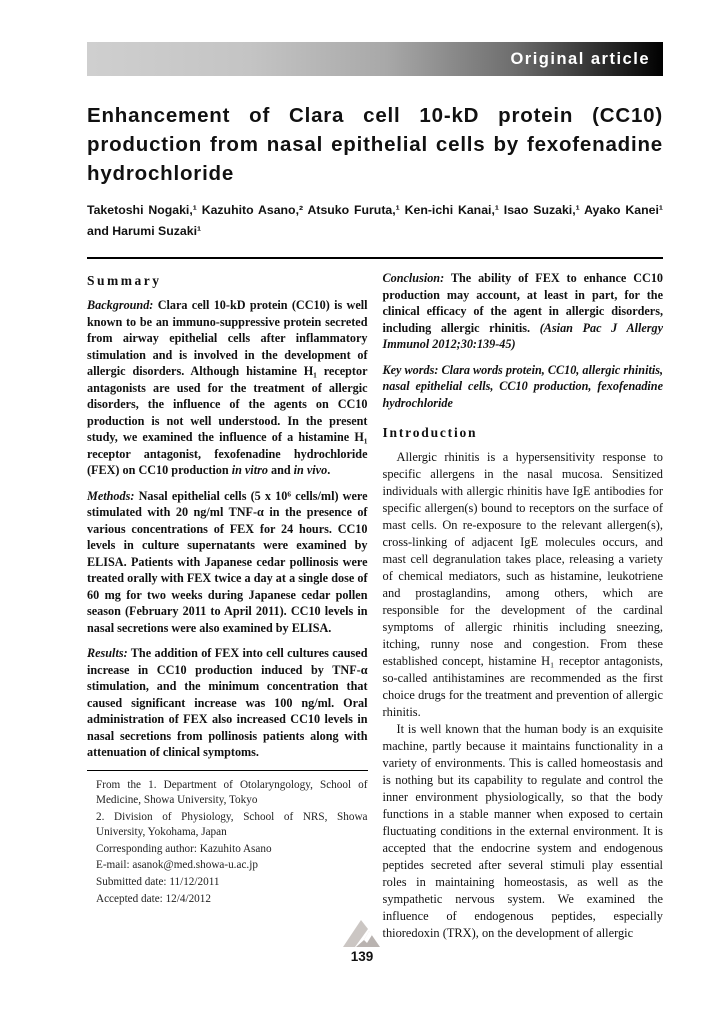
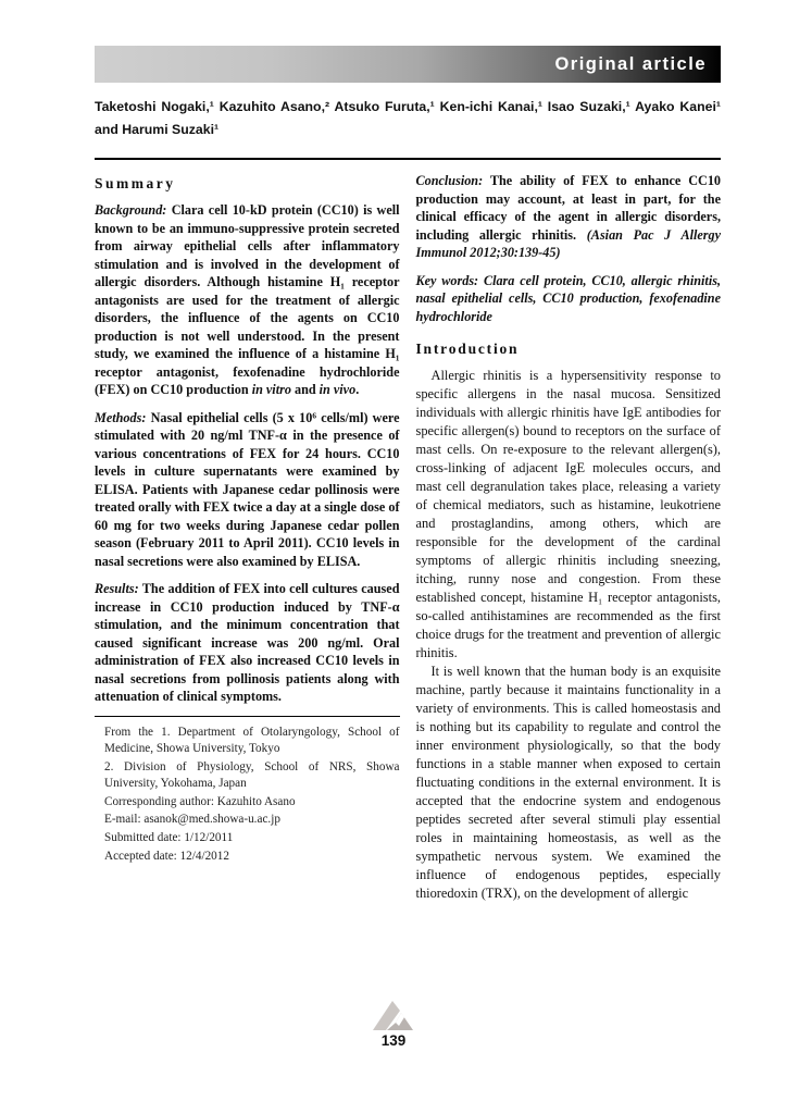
  Original article
- Enhancement of Clara cell 10-kD protein (CC10) production from nasal epithelial cells by fexofenadine hydrochloride
  Taketoshi Nogaki,¹ Kazuhito Asano,² Atsuko Furuta,¹ Ken-ichi Kanai,¹ Isao Suzaki,¹ Ayako Kanei¹ and Harumi Suzaki¹
  Summary
  Background: Clara cell 10-kD protein (CC10) is well known to be an immuno-suppressive protein secreted from airway epithelial cells after inflammatory stimulation and is involved in the development of allergic disorders. Although histamine H₁ receptor antagonists are used for the treatment of allergic disorders, the influence of the agents on CC10 production is not well understood. In the present study, we examined the influence of a histamine H₁ receptor antagonist, fexofenadine hydrochloride (FEX) on CC10 production in vitro and in vivo.
  Methods: Nasal epithelial cells (5 x 10⁶ cells/ml) were stimulated with 20 ng/ml TNF-α in the presence of various concentrations of FEX for 24 hours. CC10 levels in culture supernatants were examined by ELISA. Patients with Japanese cedar pollinosis were treated orally with FEX twice a day at a single dose of 60 mg for two weeks during Japanese cedar pollen season (February 2011 to April 2011). CC10 levels in nasal secretions were also examined by ELISA.
- Results: The addition of FEX into cell cultures caused increase in CC10 production induced by TNF-α stimulation, and the minimum concentration that caused significant increase was 100 ng/ml. Oral administration of FEX also increased CC10 levels in nasal secretions from pollinosis patients along with attenuation of clinical symptoms.
+ Results: The addition of FEX into cell cultures caused increase in CC10 production induced by TNF-α stimulation, and the minimum concentration that caused significant increase was 200 ng/ml. Oral administration of FEX also increased CC10 levels in nasal secretions from pollinosis patients along with attenuation of clinical symptoms.
  From the 1. Department of Otolaryngology, School of Medicine, Showa University, Tokyo
  2. Division of Physiology, School of NRS, Showa University, Yokohama, Japan
  Corresponding author: Kazuhito Asano
  E-mail: asanok@med.showa-u.ac.jp
- Submitted date: 11/12/2011
+ Submitted date: 1/12/2011
  Accepted date: 12/4/2012
  Conclusion: The ability of FEX to enhance CC10 production may account, at least in part, for the clinical efficacy of the agent in allergic disorders, including allergic rhinitis. (Asian Pac J Allergy Immunol 2012;30:139-45)
- Key words: Clara words protein, CC10, allergic rhinitis, nasal epithelial cells, CC10 production, fexofenadine hydrochloride
+ Key words: Clara cell protein, CC10, allergic rhinitis, nasal epithelial cells, CC10 production, fexofenadine hydrochloride
  Introduction
  Allergic rhinitis is a hypersensitivity response to specific allergens in the nasal mucosa. Sensitized individuals with allergic rhinitis have IgE antibodies for specific allergen(s) bound to receptors on the surface of mast cells. On re-exposure to the relevant allergen(s), cross-linking of adjacent IgE molecules occurs, and mast cell degranulation takes place, releasing a variety of chemical mediators, such as histamine, leukotriene and prostaglandins, among others, which are responsible for the development of the cardinal symptoms of allergic rhinitis including sneezing, itching, runny nose and congestion. From these established concept, histamine H₁ receptor antagonists, so-called antihistamines are recommended as the first choice drugs for the treatment and prevention of allergic rhinitis.
  It is well known that the human body is an exquisite machine, partly because it maintains functionality in a variety of environments. This is called homeostasis and is nothing but its capability to regulate and control the inner environment physiologically, so that the body functions in a stable manner when exposed to certain fluctuating conditions in the external environment. It is accepted that the endocrine system and endogenous peptides secreted after several stimuli play essential roles in maintaining homeostasis, as well as the sympathetic nervous system. We examined the influence of endogenous peptides, especially thioredoxin (TRX), on the development of allergic
  139
